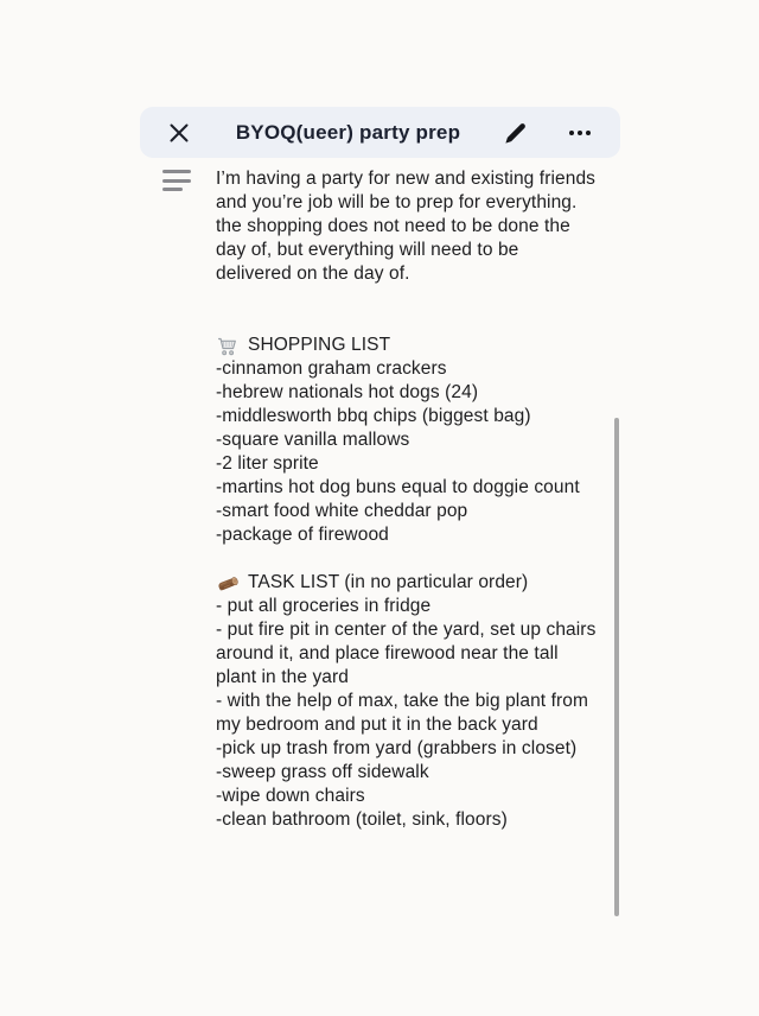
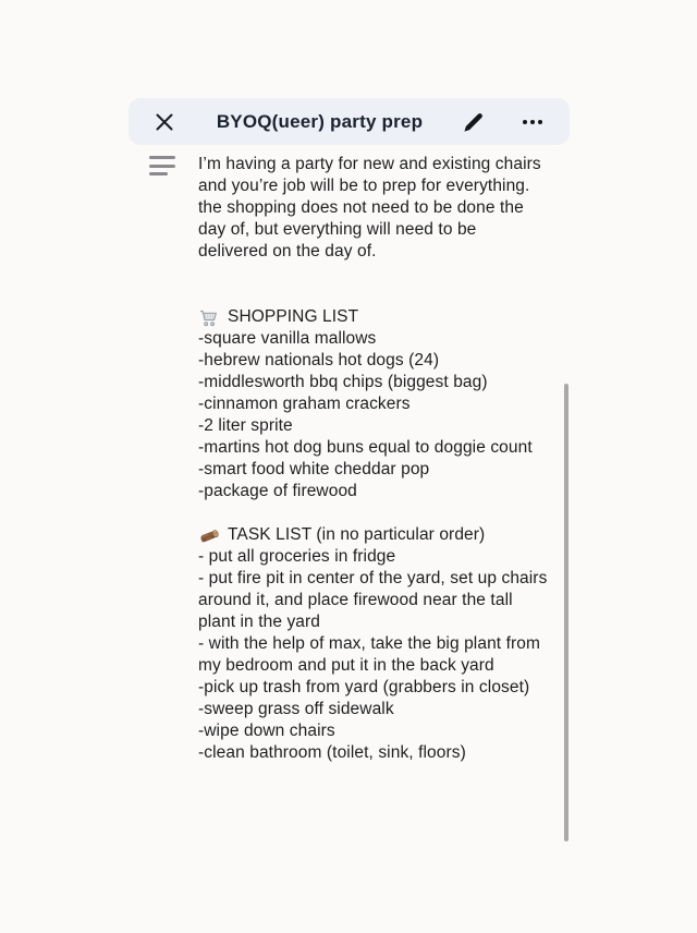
  BYOQ(ueer) party prep
- I’m having a party for new and existing friends and you’re job will be to prep for everything. the shopping does not need to be done the day of, but everything will need to be delivered on the day of.
+ I’m having a party for new and existing chairs and you’re job will be to prep for everything. the shopping does not need to be done the day of, but everything will need to be delivered on the day of.
  SHOPPING LIST
- -cinnamon graham crackers
+ -square vanilla mallows
  -hebrew nationals hot dogs (24)
  -middlesworth bbq chips (biggest bag)
- -square vanilla mallows
+ -cinnamon graham crackers
  -2 liter sprite
  -martins hot dog buns equal to doggie count
  -smart food white cheddar pop
  -package of firewood
  TASK LIST (in no particular order)
  - put all groceries in fridge
  - put fire pit in center of the yard, set up chairs around it, and place firewood near the tall plant in the yard
  - with the help of max, take the big plant from my bedroom and put it in the back yard
  -pick up trash from yard (grabbers in closet)
  -sweep grass off sidewalk
  -wipe down chairs
  -clean bathroom (toilet, sink, floors)
